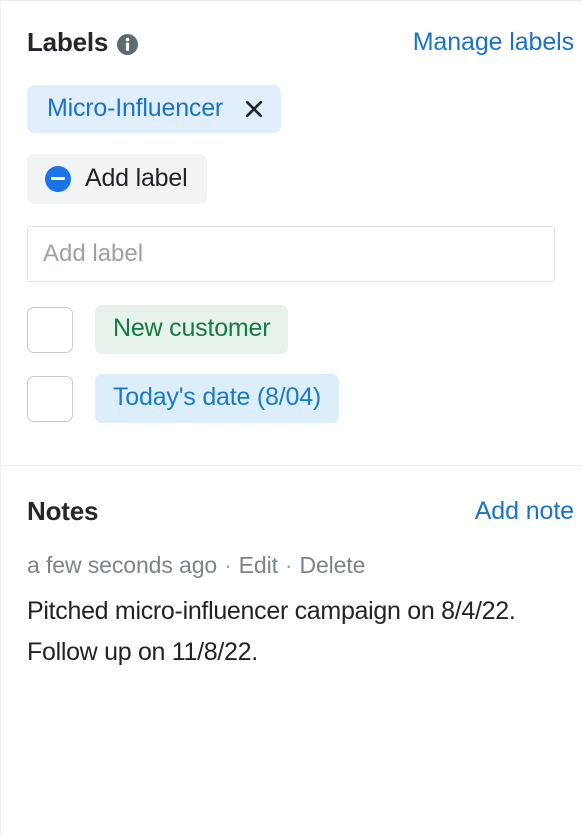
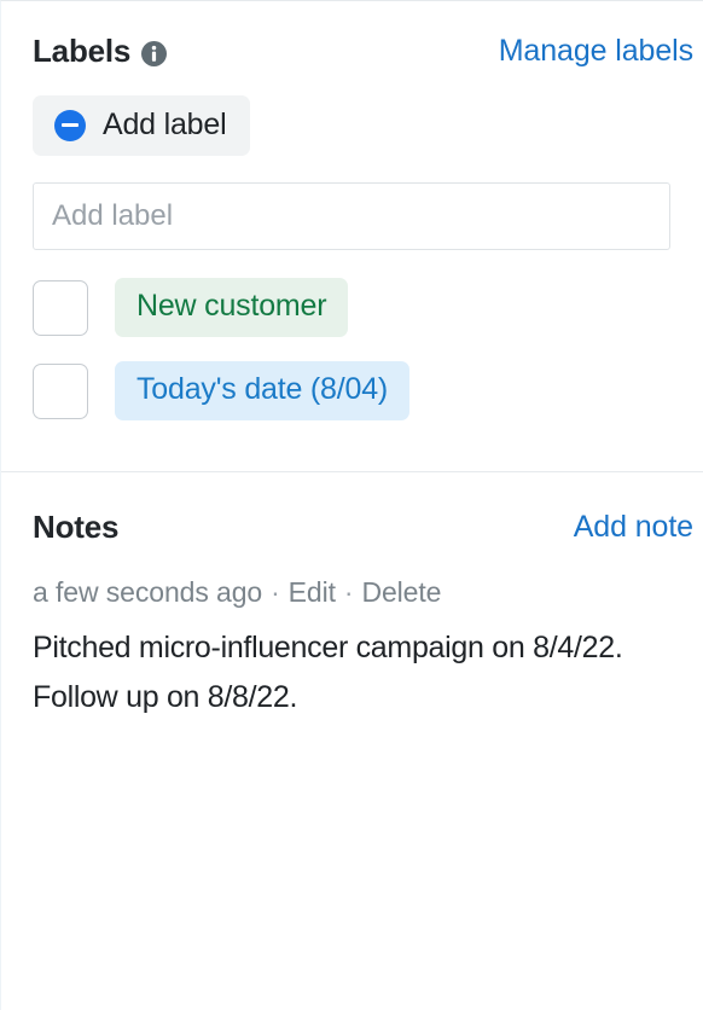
  Labels
  Manage labels
- Micro-Influencer
  Add label
  Add label
  New customer
  Today's date (8/04)
  Notes
  Add note
  a few seconds ago
  ·
  Edit
  ·
  Delete
- Pitched micro-influencer campaign on 8/4/22. Follow up on 11/8/22.
+ Pitched micro-influencer campaign on 8/4/22. Follow up on 8/8/22.
